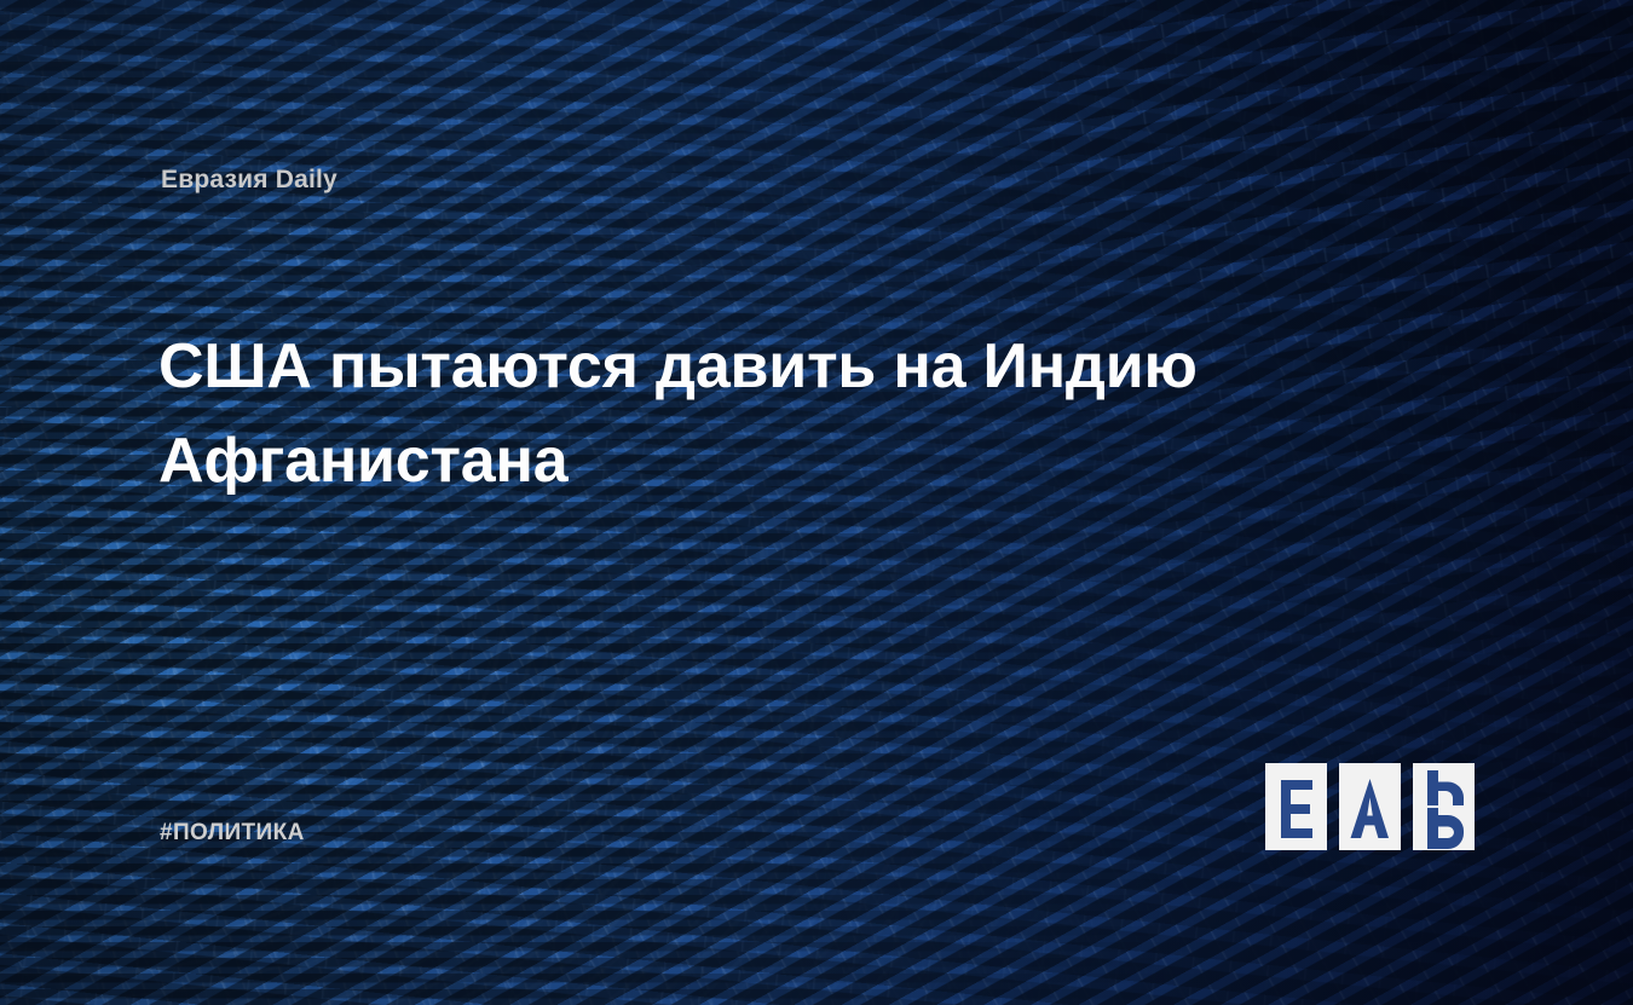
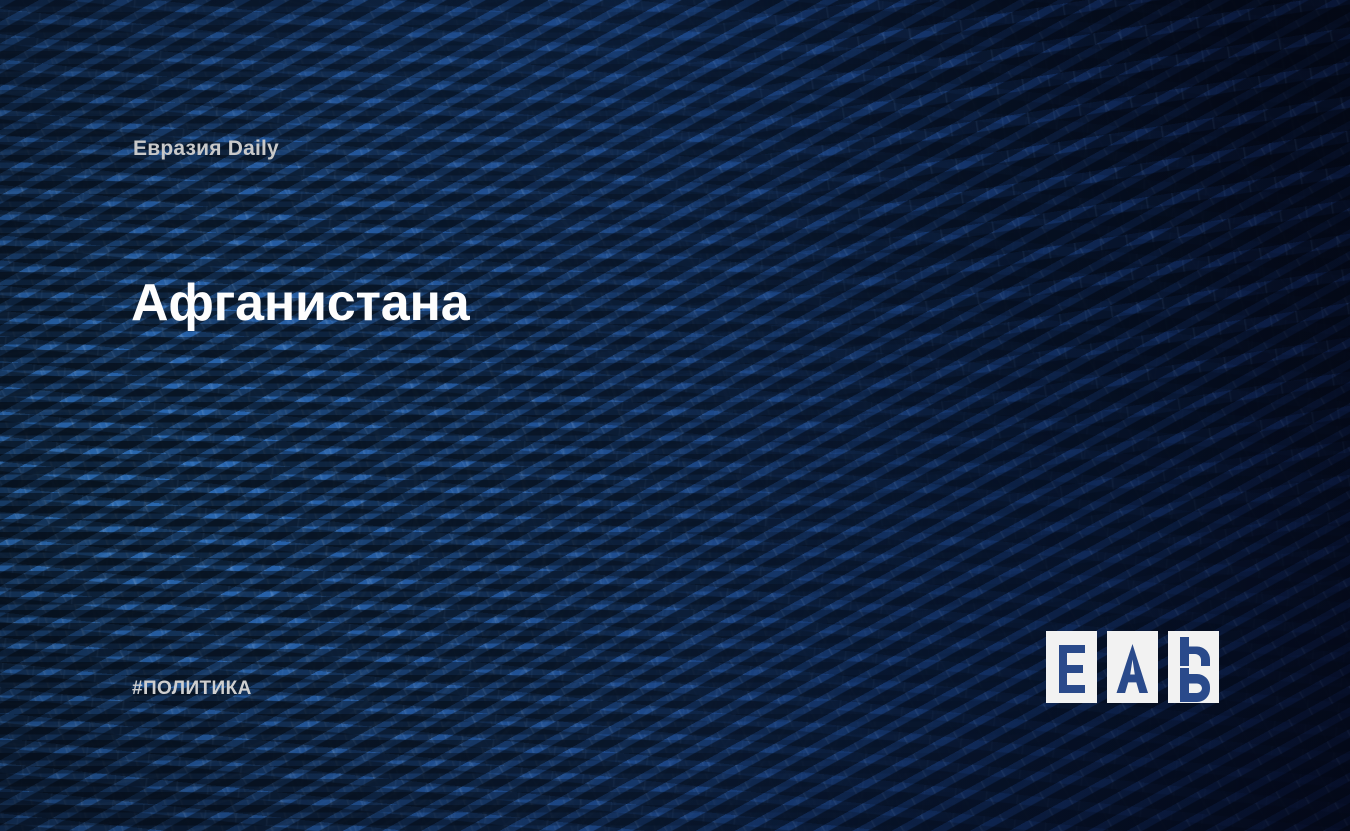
  Евразия Daily
- США пытаются давить на Индию
  Афганистана
  #ПОЛИТИКА
